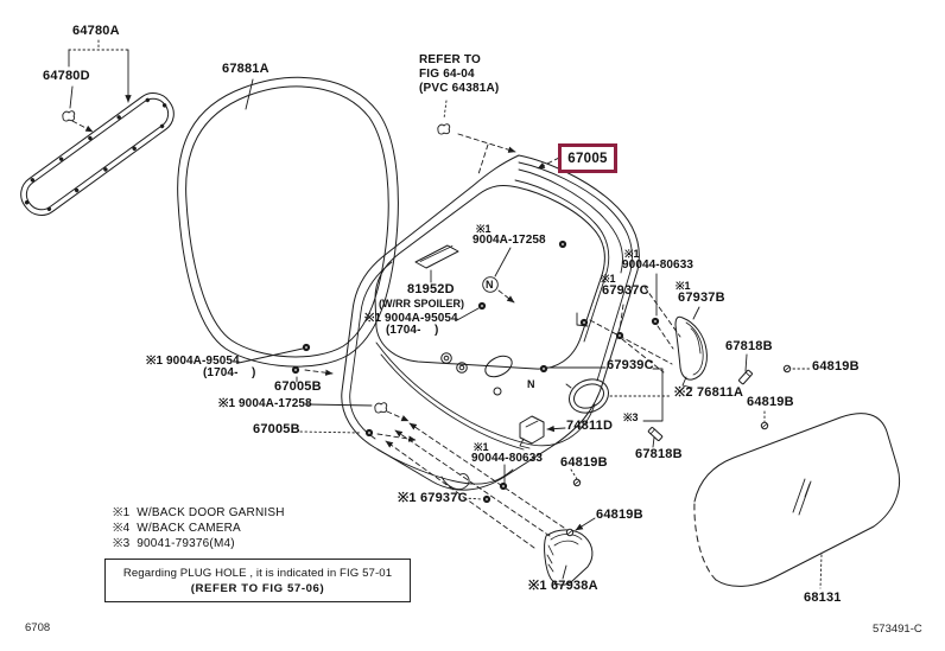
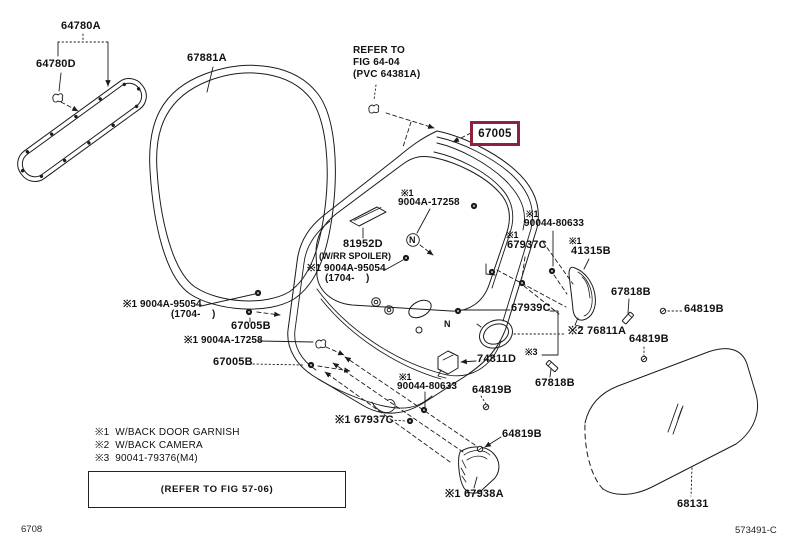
  67005
  64780A
  64780D
  67881A
  ※1
  9004A-17258
  81952D
  (W/RR SPOILER)
  ※1 9004A-95054
  (1704- )
  67005B
  ※1 9004A-17258
  67005B
  ※1 9004A-95054
  (1704- )
  ※1
  90044-80633
  ※1
  67937C
  ※1
- 67937B
+ 41315B
  67818B
  64819B
  67939C
  ※2 76811A
  ※3
  74811D
  67818B
  64819B
  64819B
  ※1
  90044-80633
  ※1 67937C
  64819B
  ※1 67938A
  68131
  N
  N
  REFER TO
  FIG 64-04
  (PVC 64381A)
  ※1 W/BACK DOOR GARNISH
- ※4 W/BACK CAMERA
+ ※2 W/BACK CAMERA
  ※3 90041-79376(M4)
- Regarding PLUG HOLE , it is indicated in FIG 57-01
  (REFER TO FIG 57-06)
  6708
  573491-C
